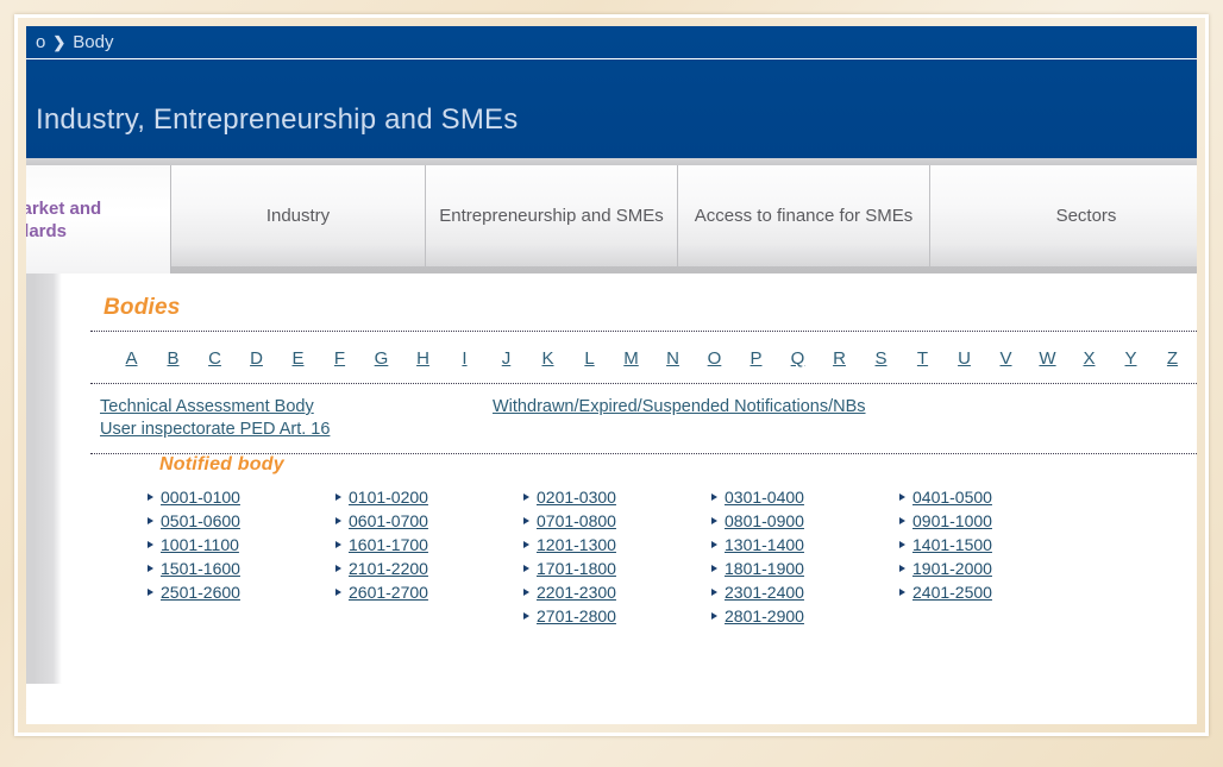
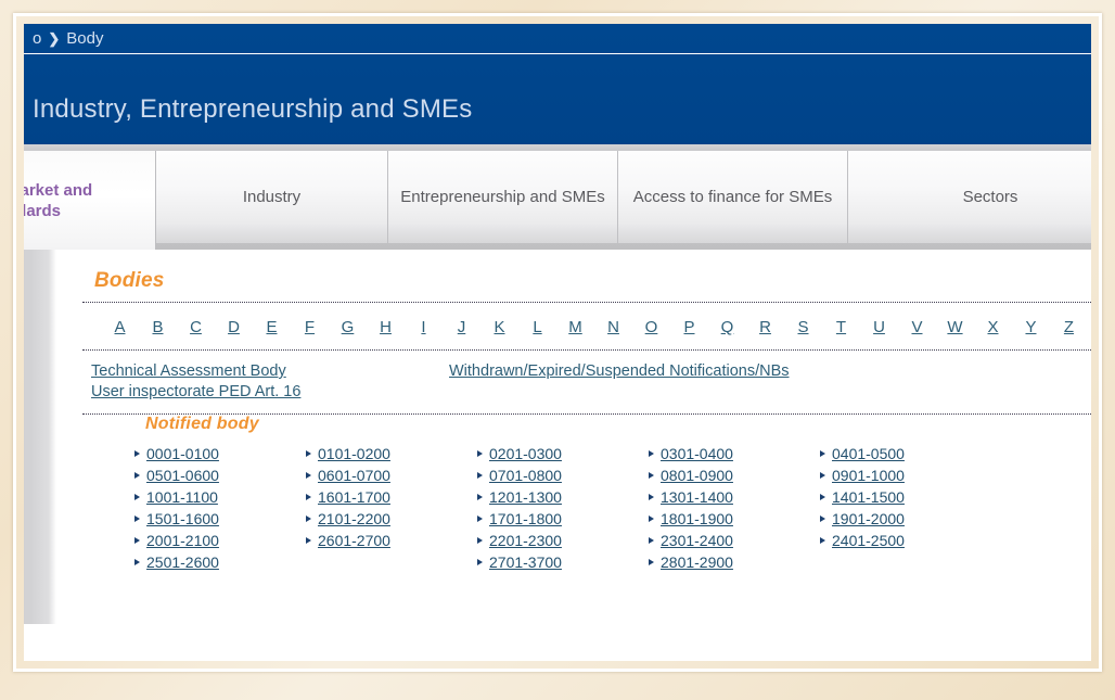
  o ❯ Body
  Industry, Entrepreneurship and SMEs
  arket and
  Industry
  Entrepreneurship and SMEs
  Access to finance for SMEs
  Sectors
  Bodies
  A
  B
  C
  D
  E
  F
  G
  H
  I
  J
  K
  L
  M
  N
  O
  P
  Q
  R
  S
  T
  U
  V
  W
  X
  Y
  Z
  Technical Assessment Body
  User inspectorate PED Art. 16
  Withdrawn/Expired/Suspended Notifications/NBs
  Notified body
  0001-0100
  0501-0600
  1001-1100
  1501-1600
+ 2001-2100
  2501-2600
  0101-0200
  0601-0700
  1601-1700
  2101-2200
  2601-2700
  0201-0300
  0701-0800
  1201-1300
  1701-1800
  2201-2300
- 2701-2800
+ 2701-3700
  0301-0400
  0801-0900
  1301-1400
  1801-1900
  2301-2400
  2801-2900
  0401-0500
  0901-1000
  1401-1500
  1901-2000
  2401-2500
